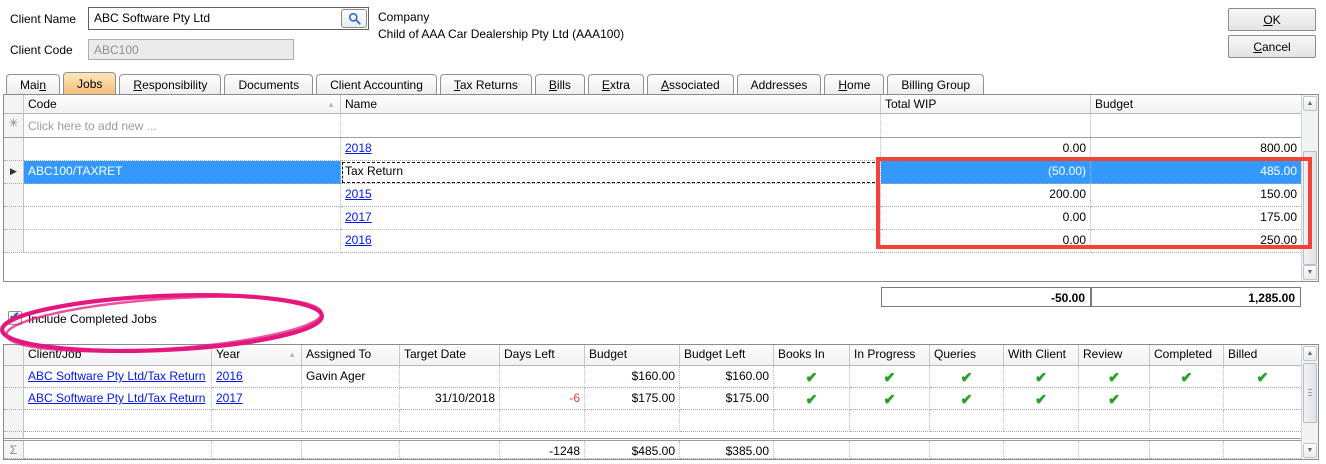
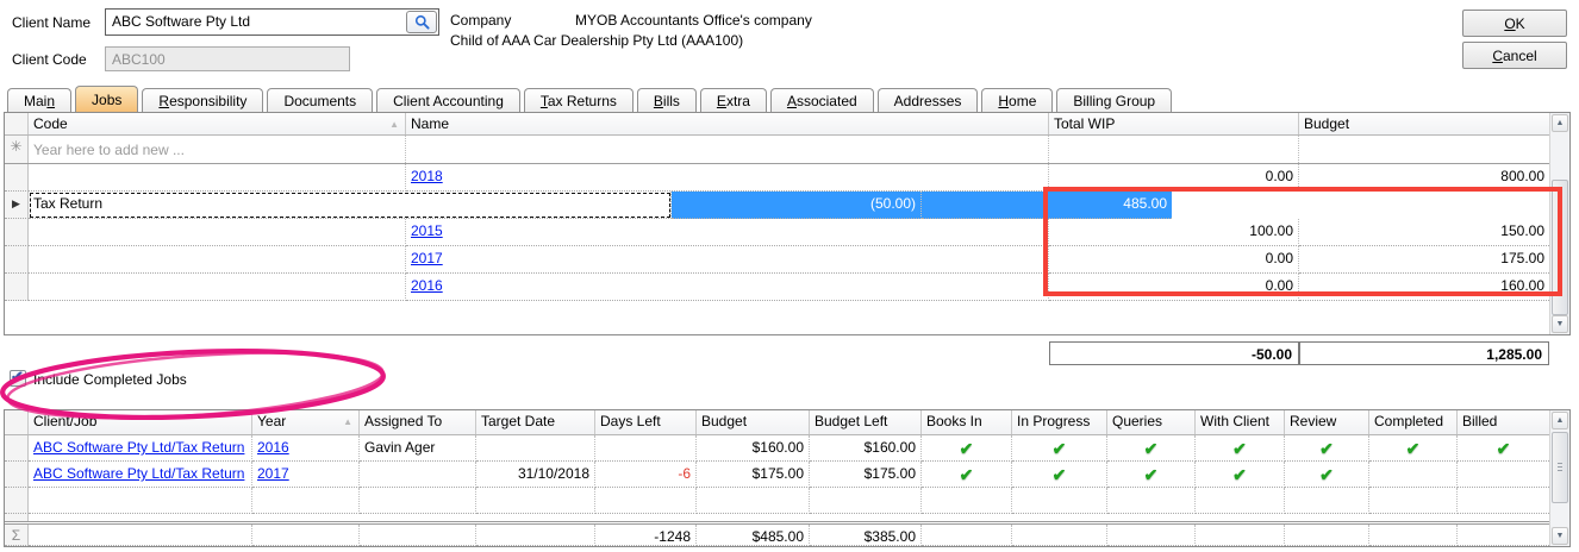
  Client Name
  ABC Software Pty Ltd
  Client Code
  ABC100
  Company
+ MYOB Accountants Office's company
  Child of AAA Car Dealership Pty Ltd (AAA100)
  OK
  Cancel
  Main
  Jobs
  Responsibility
  Documents
  Client Accounting
  Tax Returns
  Bills
  Extra
  Associated
  Addresses
  Home
  Billing Group
  Code
  ▲
  Name
  Total WIP
  Budget
  ✳
- Click here to add new ...
+ Year here to add new ...
  2018
  0.00
  800.00
  ▶
- ABC100/TAXRET
  Tax Return
  (50.00)
  485.00
  2015
- 200.00
+ 100.00
  150.00
  2017
  0.00
  175.00
  2016
  0.00
- 250.00
+ 160.00
  -50.00
  1,285.00
  ✔
  Include Completed Jobs
  Client/Job
  Year
  ▲
  Assigned To
  Target Date
  Days Left
  Budget
  Budget Left
  Books In
  In Progress
  Queries
  With Client
  Review
  Completed
  Billed
  ABC Software Pty Ltd/Tax Return
  2016
  Gavin Ager
  $160.00
  $160.00
  ✔
  ✔
  ✔
  ✔
  ✔
  ✔
  ✔
  ABC Software Pty Ltd/Tax Return
  2017
  31/10/2018
  -6
  $175.00
  $175.00
  ✔
  ✔
  ✔
  ✔
  ✔
  Σ
  -1248
  $485.00
  $385.00
